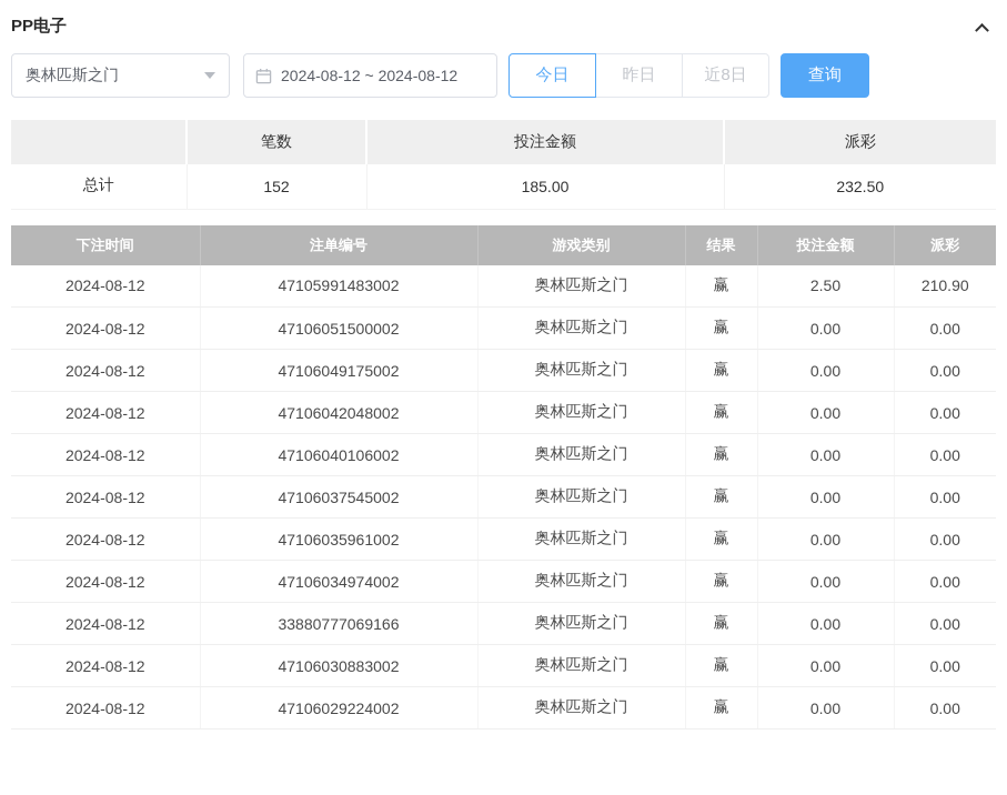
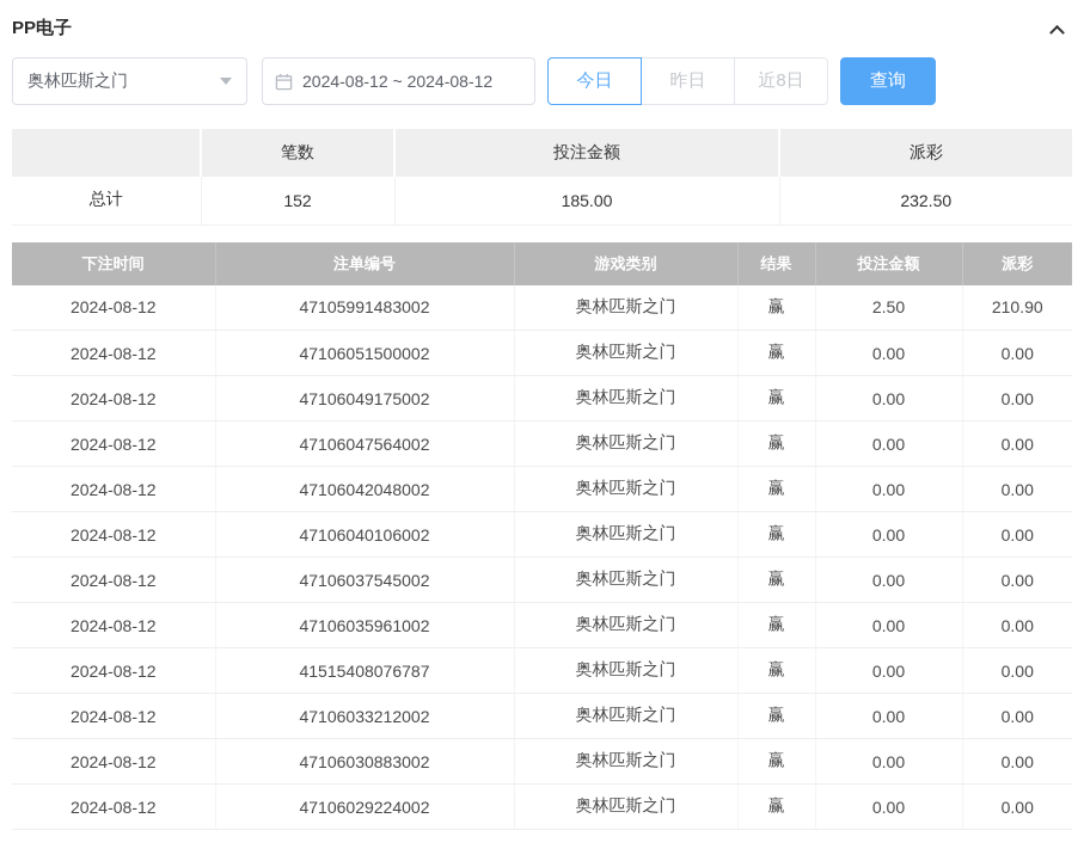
  PP电子
  奥林匹斯之门
  2024-08-12 ~ 2024-08-12
  今日
  昨日
  近8日
  查询
  	笔数	投注金额	派彩
  总计	152	185.00	232.50
  下注时间	注单编号	游戏类别	结果	投注金额	派彩
  2024-08-12	47105991483002	奥林匹斯之门	赢	2.50	210.90
  2024-08-12	47106051500002	奥林匹斯之门	赢	0.00	0.00
  2024-08-12	47106049175002	奥林匹斯之门	赢	0.00	0.00
+ 2024-08-12	47106047564002	奥林匹斯之门	赢	0.00	0.00
  2024-08-12	47106042048002	奥林匹斯之门	赢	0.00	0.00
  2024-08-12	47106040106002	奥林匹斯之门	赢	0.00	0.00
  2024-08-12	47106037545002	奥林匹斯之门	赢	0.00	0.00
  2024-08-12	47106035961002	奥林匹斯之门	赢	0.00	0.00
- 2024-08-12	47106034974002	奥林匹斯之门	赢	0.00	0.00
+ 2024-08-12	41515408076787	奥林匹斯之门	赢	0.00	0.00
- 2024-08-12	33880777069166	奥林匹斯之门	赢	0.00	0.00
+ 2024-08-12	47106033212002	奥林匹斯之门	赢	0.00	0.00
  2024-08-12	47106030883002	奥林匹斯之门	赢	0.00	0.00
  2024-08-12	47106029224002	奥林匹斯之门	赢	0.00	0.00
